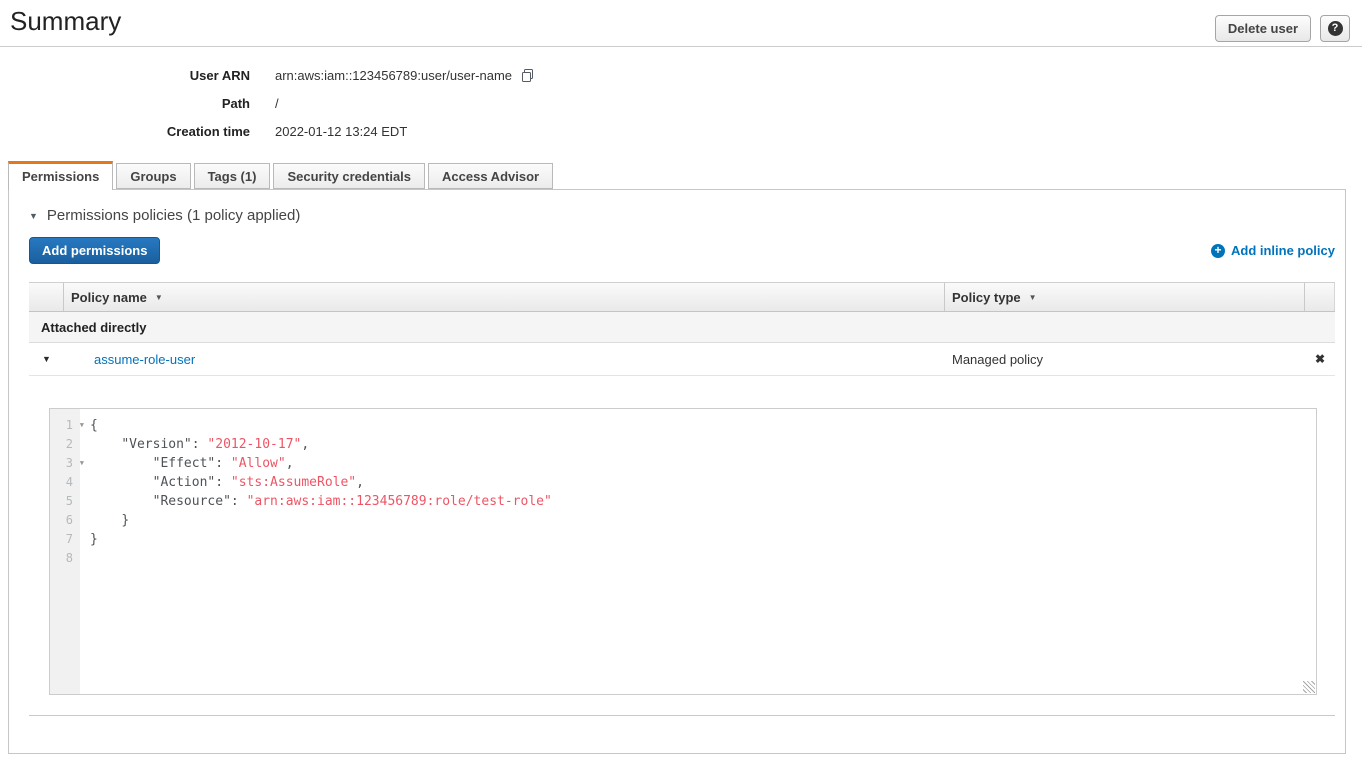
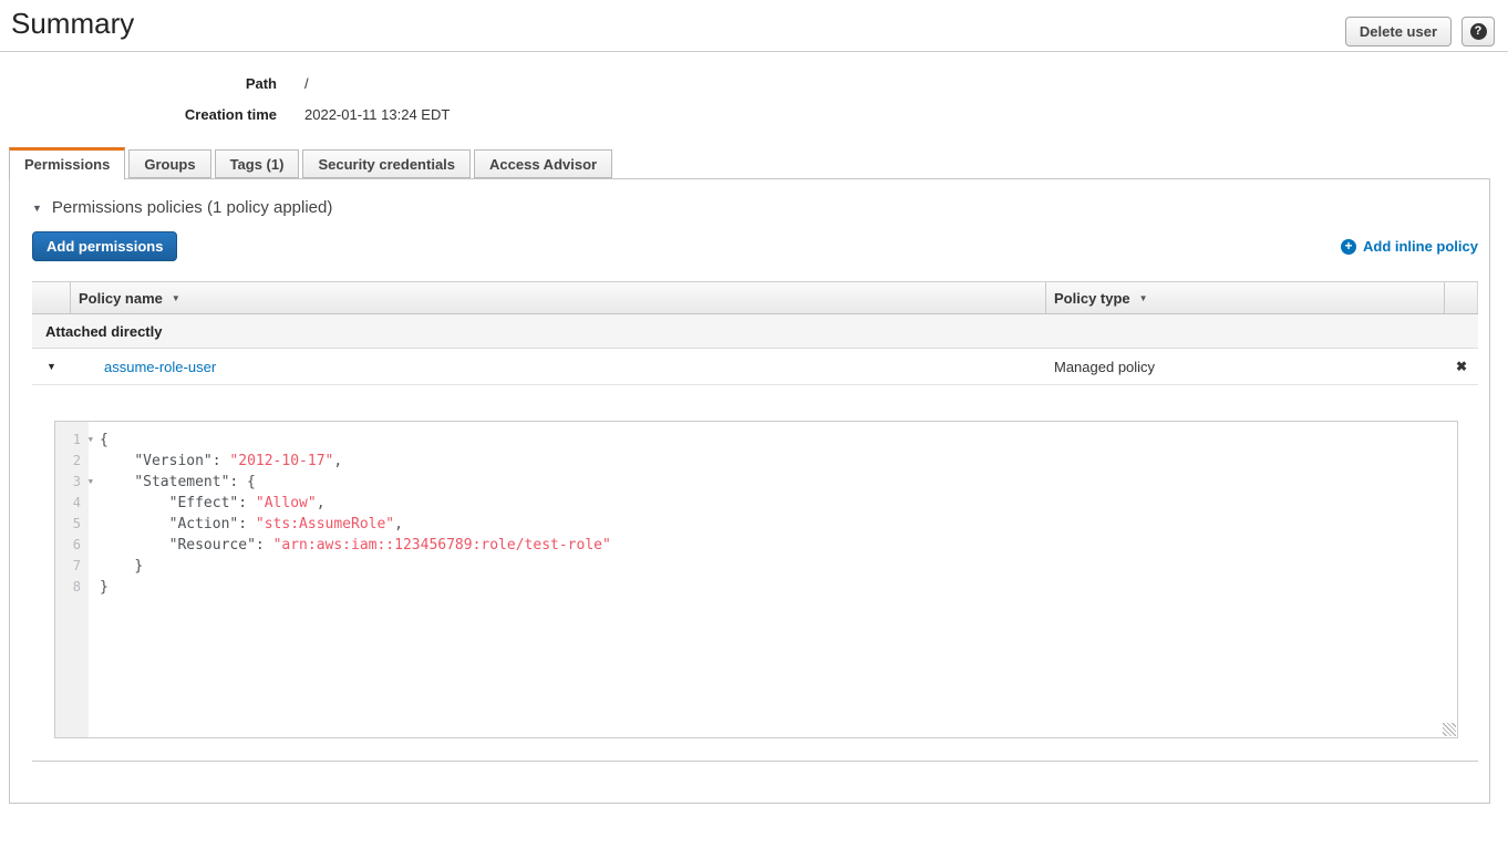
  Summary
  Delete user
  ?
- User ARN
- arn:aws:iam::123456789:user/user-name
  Path
  /
  Creation time
- 2022-01-12 13:24 EDT
+ 2022-01-11 13:24 EDT
  Permissions
  Groups
  Tags (1)
  Security credentials
  Access Advisor
  ▼
  Permissions policies (1 policy applied)
  Add permissions
  +
  Add inline policy
  Policy name
  ▼
  Policy type
  ▼
  Attached directly
  ▼
  assume-role-user
  Managed policy
  ✖
  1
  ▼
  2
  3
  ▼
  4
  5
  6
  7
  8
  {
  "Version": "2012-10-17",
+ "Statement": {
  "Effect": "Allow",
  "Action": "sts:AssumeRole",
  "Resource": "arn:aws:iam::123456789:role/test-role"
  }
  }
